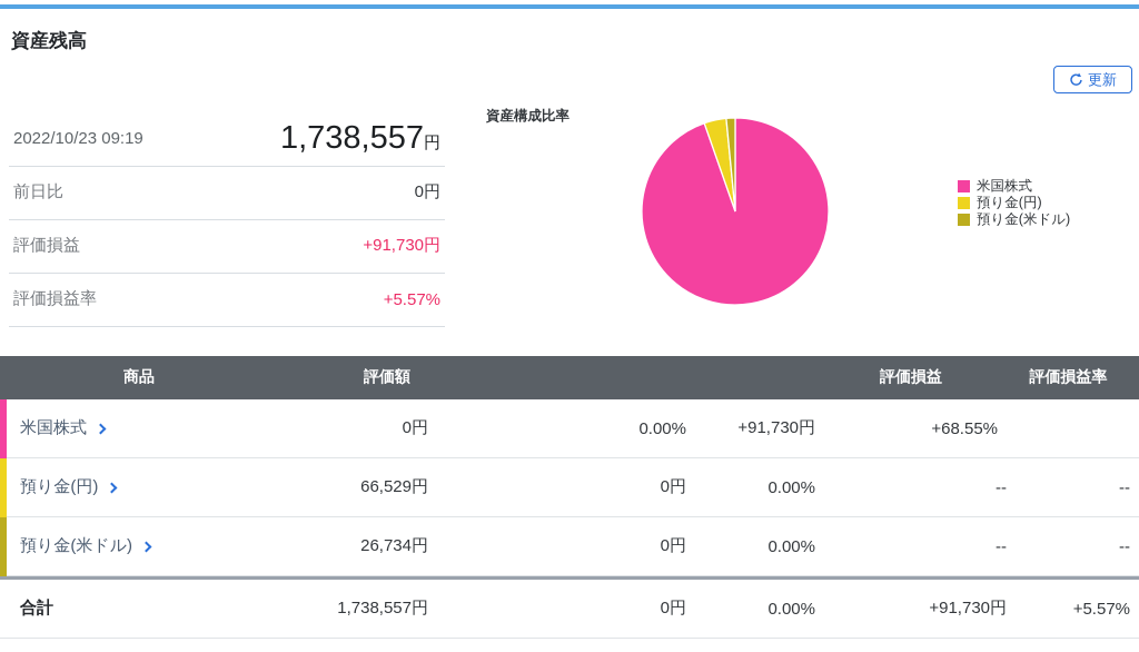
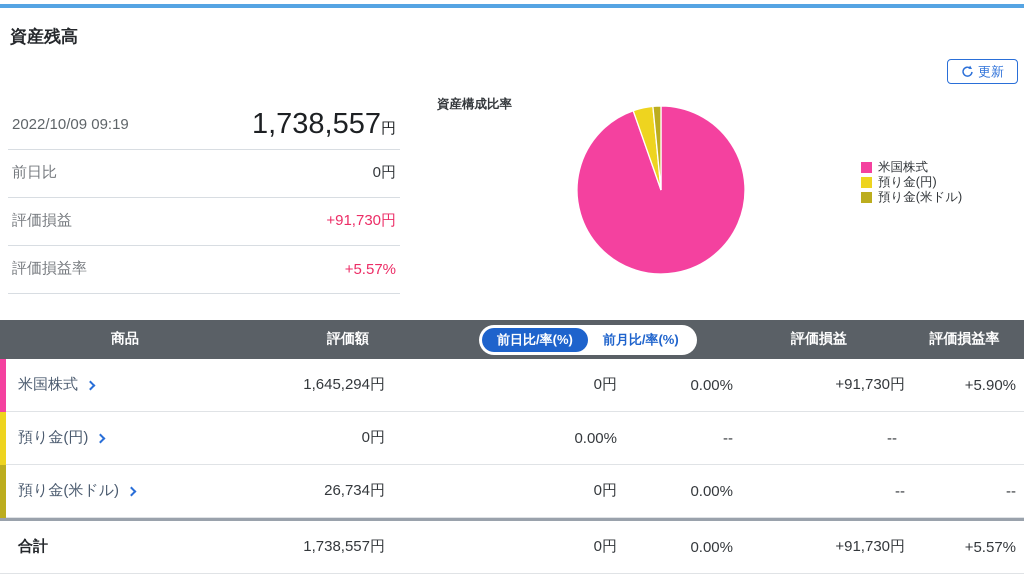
  資産残高
  更新
- 2022/10/23 09:19
+ 2022/10/09 09:19
  1,738,557円
  前日比
  0円
  評価損益
  +91,730円
  評価損益率
  +5.57%
  資産構成比率
  米国株式
  預り金(円)
  預り金(米ドル)
  商品
  評価額
  評価損益
  評価損益率
+ 前日比/率(%)
+ 前月比/率(%)
  米国株式
+ 1,645,294円
  0円
  0.00%
  +91,730円
- +68.55%
+ +5.90%
  預り金(円)
- 66,529円
  0円
  0.00%
  --
  --
  預り金(米ドル)
  26,734円
  0円
  0.00%
  --
  --
  合計
  1,738,557円
  0円
  0.00%
  +91,730円
  +5.57%
